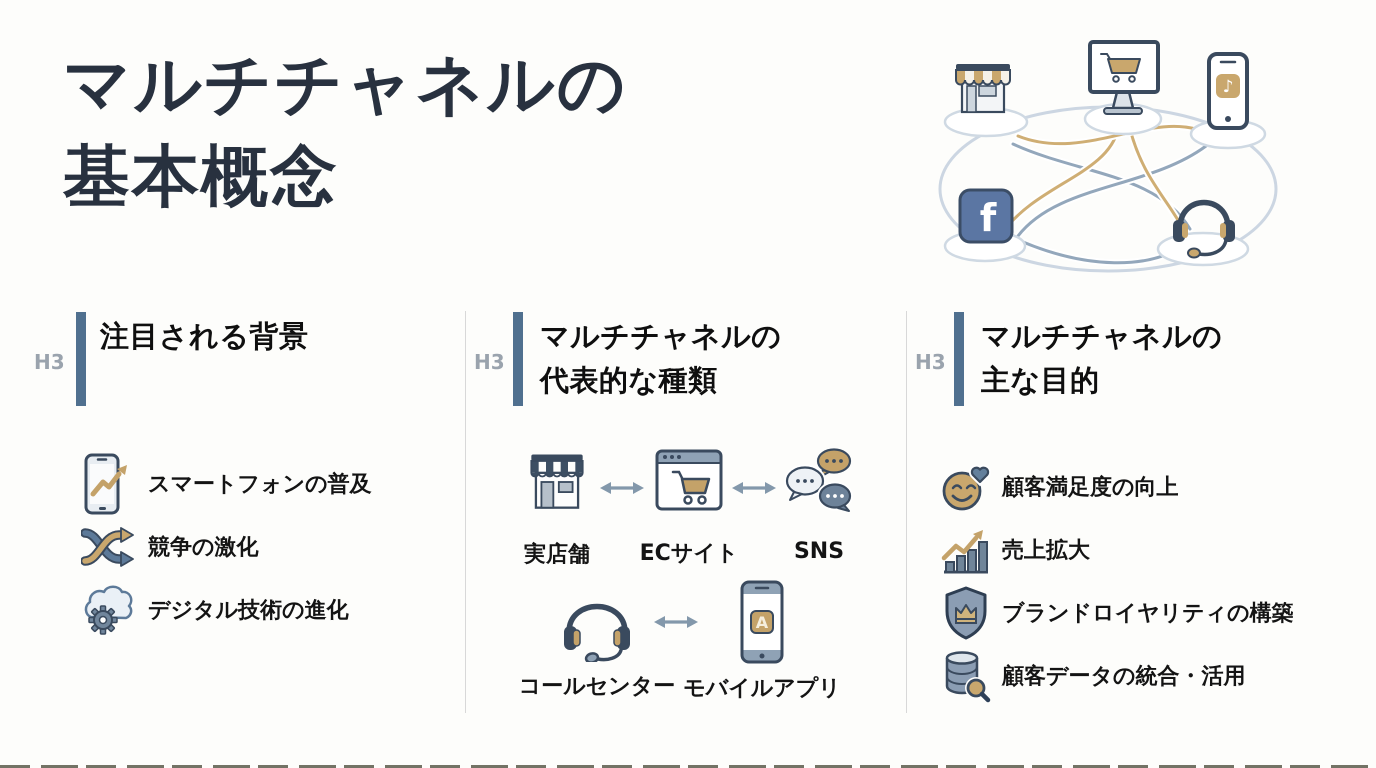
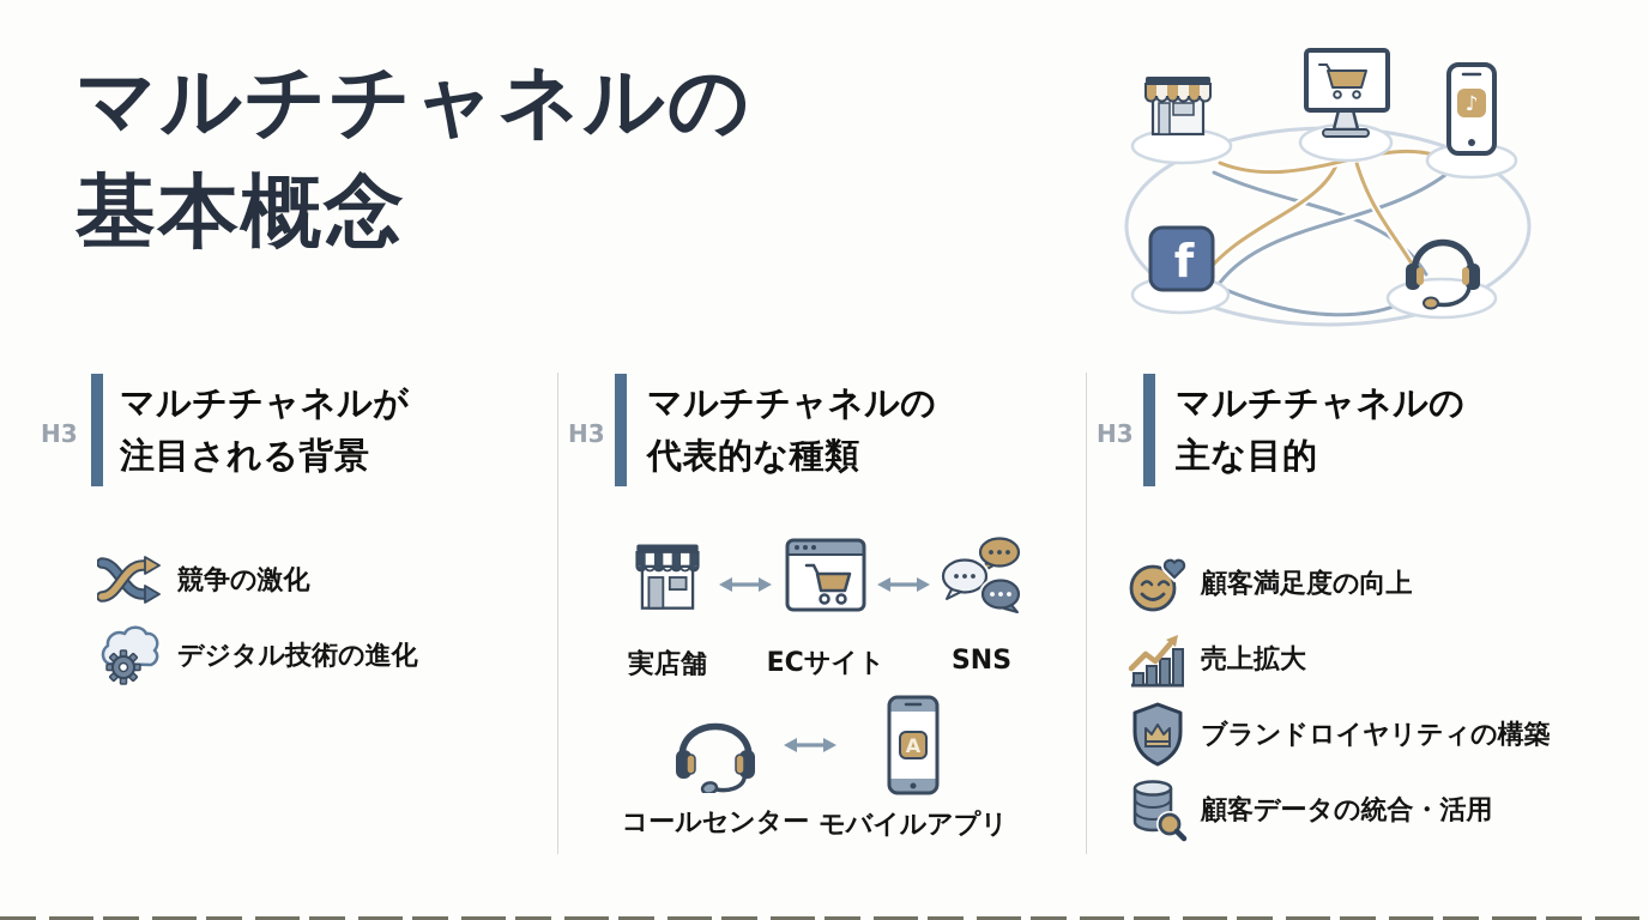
  マルチチャネルの
  基本概念
  ♪
  f
  H3
+ マルチチャネルが
  注目される背景
- スマートフォンの普及
  競争の激化
  デジタル技術の進化
  H3
  マルチチャネルの
  代表的な種類
  実店舗
  ECサイト
  SNS
  コールセンター
  A
  モバイルアプリ
  H3
  マルチチャネルの
  主な目的
  顧客満足度の向上
  売上拡大
  ブランドロイヤリティの構築
  顧客データの統合・活用
